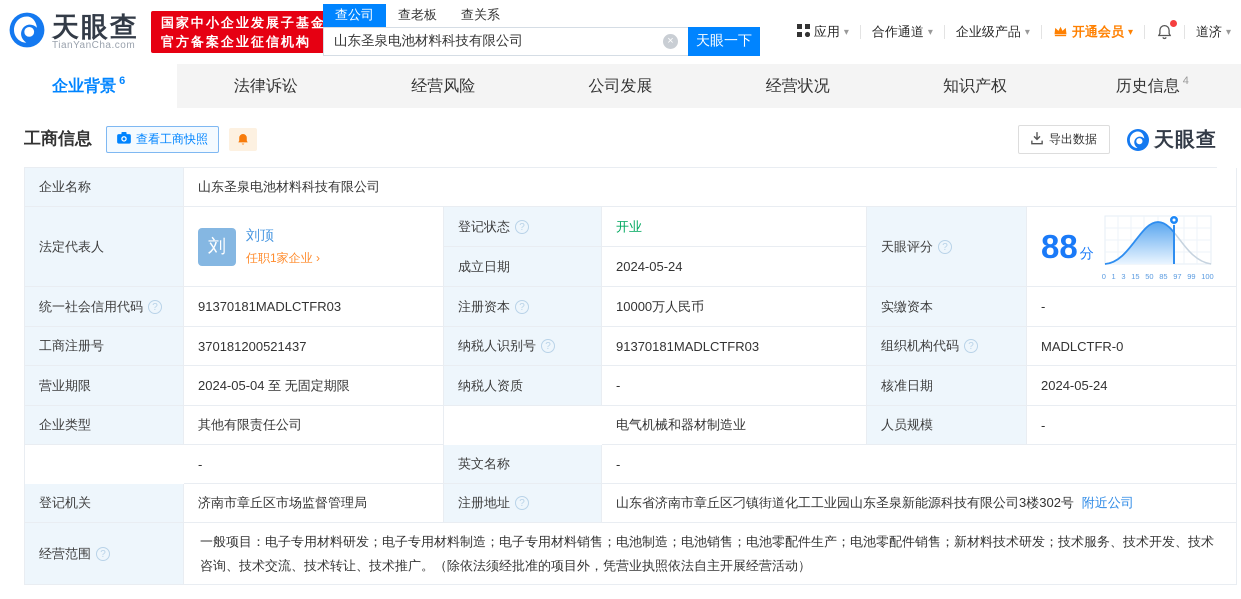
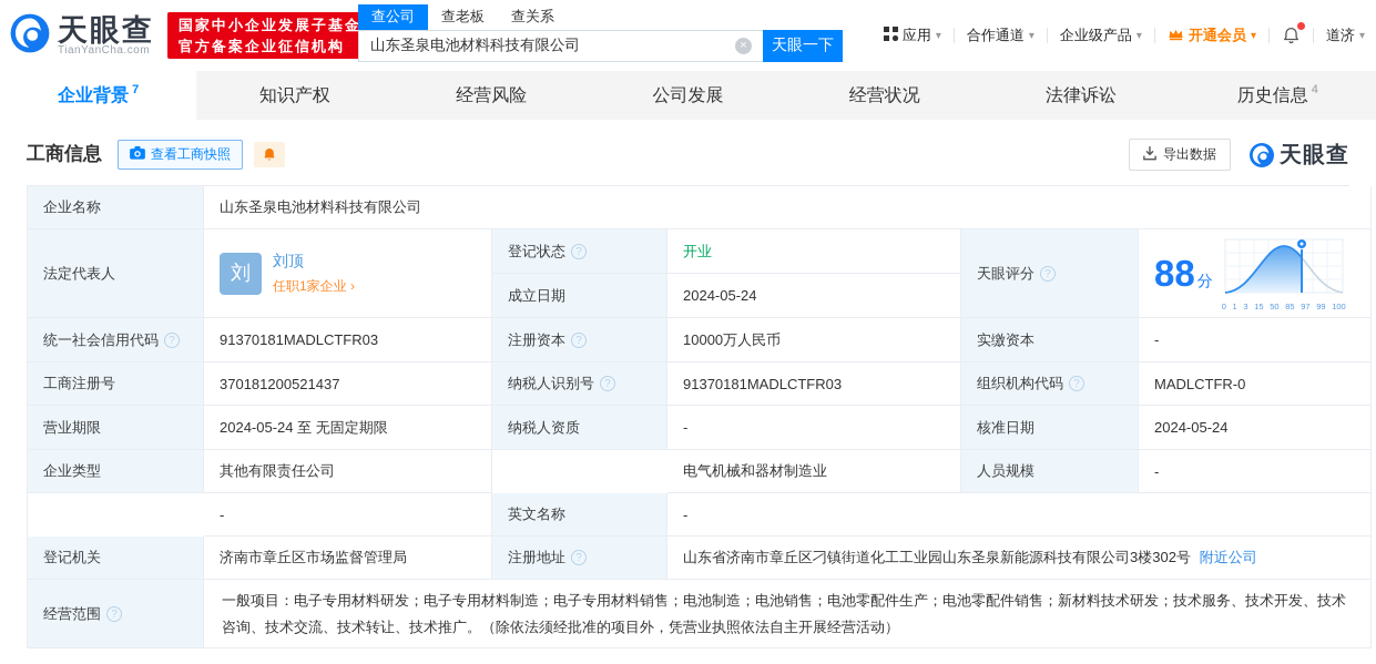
  天眼查
  TianYanCha.com
  国家中小企业发展子基金
  官方备案企业征信机构
  查公司
  查老板
  查关系
  山东圣泉电池材料科技有限公司
  ×
  天眼一下
  应用
  ▾
  合作通道
  ▾
  企业级产品
  ▾
  开通会员
  ▾
  道济
  ▾
  企业背景
- 6
+ 7
- 法律诉讼
+ 知识产权
  经营风险
  公司发展
  经营状况
- 知识产权
+ 法律诉讼
  历史信息
  4
  工商信息
  查看工商快照
  导出数据
  天眼查
  企业名称
  山东圣泉电池材料科技有限公司
  法定代表人
  刘
  刘顶
  任职1家企业 ›
  登记状态
  ?
  开业
  成立日期
  2024-05-24
  天眼评分
  ?
  88 分
  0
  1
  3
  15
  50
  85
  97
  99
  100
  统一社会信用代码
  ?
  91370181MADLCTFR03
  注册资本
  ?
  10000万人民币
  实缴资本
  -
  工商注册号
  370181200521437
  纳税人识别号
  ?
  91370181MADLCTFR03
  组织机构代码
  ?
  MADLCTFR-0
  营业期限
- 2024-05-04 至 无固定期限
+ 2024-05-24 至 无固定期限
  纳税人资质
  -
  核准日期
  2024-05-24
  企业类型
  其他有限责任公司
  电气机械和器材制造业
  人员规模
  -
  -
  英文名称
  -
  登记机关
  济南市章丘区市场监督管理局
  注册地址
  ?
  山东省济南市章丘区刁镇街道化工工业园山东圣泉新能源科技有限公司3楼302号
  附近公司
  经营范围
  ?
  一般项目：电子专用材料研发；电子专用材料制造；电子专用材料销售；电池制造；电池销售；电池零配件生产；电池零配件销售；新材料技术研发；技术服务、技术开发、技术咨询、技术交流、技术转让、技术推广。（除依法须经批准的项目外，凭营业执照依法自主开展经营活动）
